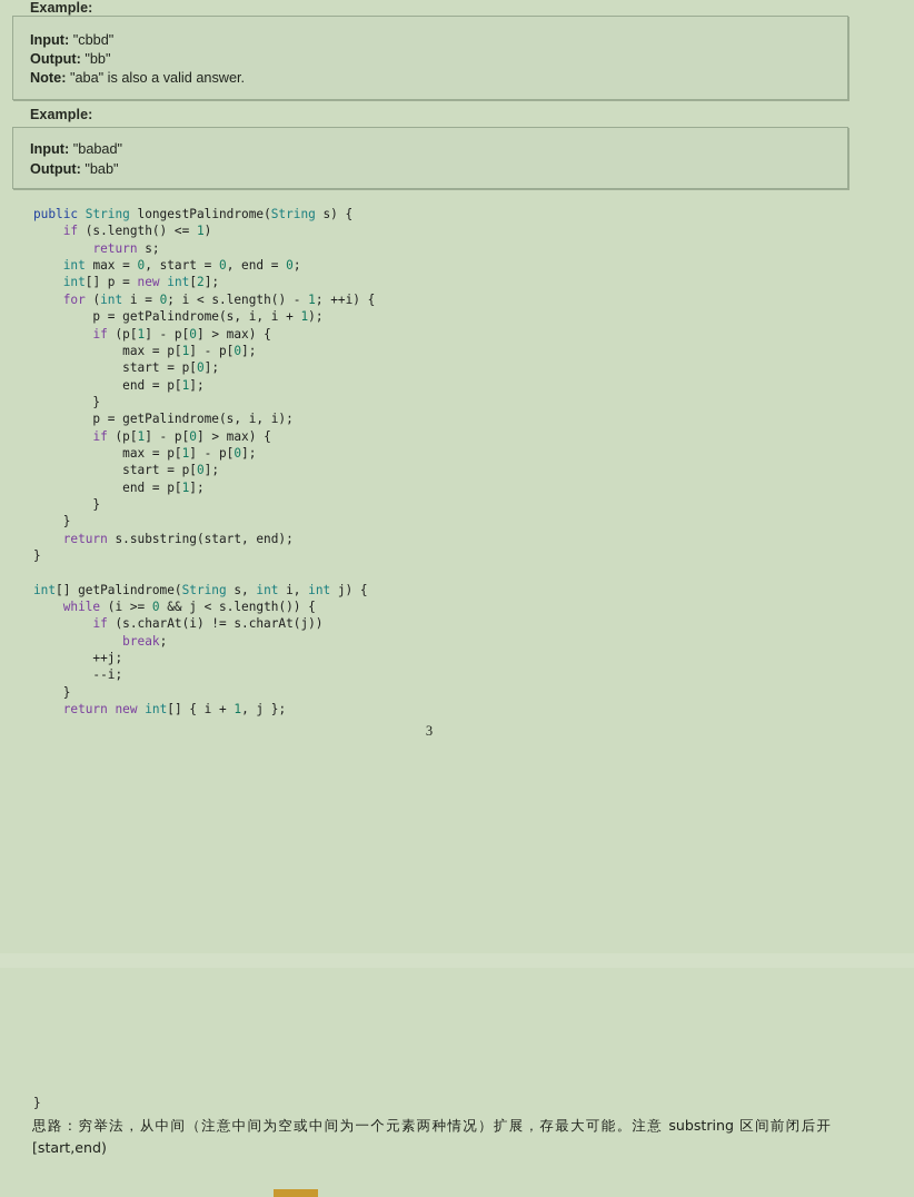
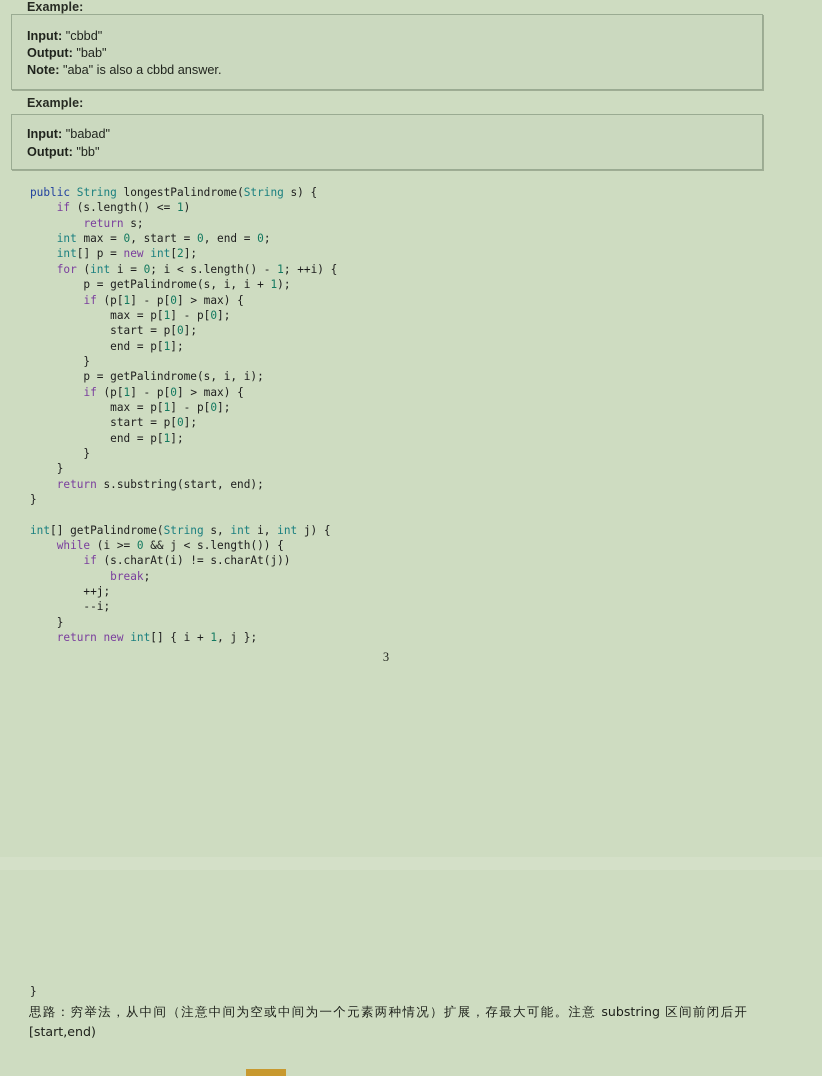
  Example:
  Input: "cbbd"
- Output: "bb"
+ Output: "bab"
- Note: "aba" is also a valid answer.
+ Note: "aba" is also a cbbd answer.
  Example:
  Input: "babad"
- Output: "bab"
+ Output: "bb"
  public String longestPalindrome(String s) {
  if (s.length() <= 1)
  return s;
  int max = 0, start = 0, end = 0;
  int[] p = new int[2];
  for (int i = 0; i < s.length() - 1; ++i) {
  p = getPalindrome(s, i, i + 1);
  if (p[1] - p[0] > max) {
  max = p[1] - p[0];
  start = p[0];
  end = p[1];
  }
  p = getPalindrome(s, i, i);
  if (p[1] - p[0] > max) {
  max = p[1] - p[0];
  start = p[0];
  end = p[1];
  }
  }
  return s.substring(start, end);
  }
  int[] getPalindrome(String s, int i, int j) {
  while (i >= 0 && j < s.length()) {
  if (s.charAt(i) != s.charAt(j))
  break;
  ++j;
  --i;
  }
  return new int[] { i + 1, j };
  3
  }
  思路：穷举法，从中间（注意中间为空或中间为一个元素两种情况）扩展，存最大可能。注意 substring 区间前闭后开[start,end)
